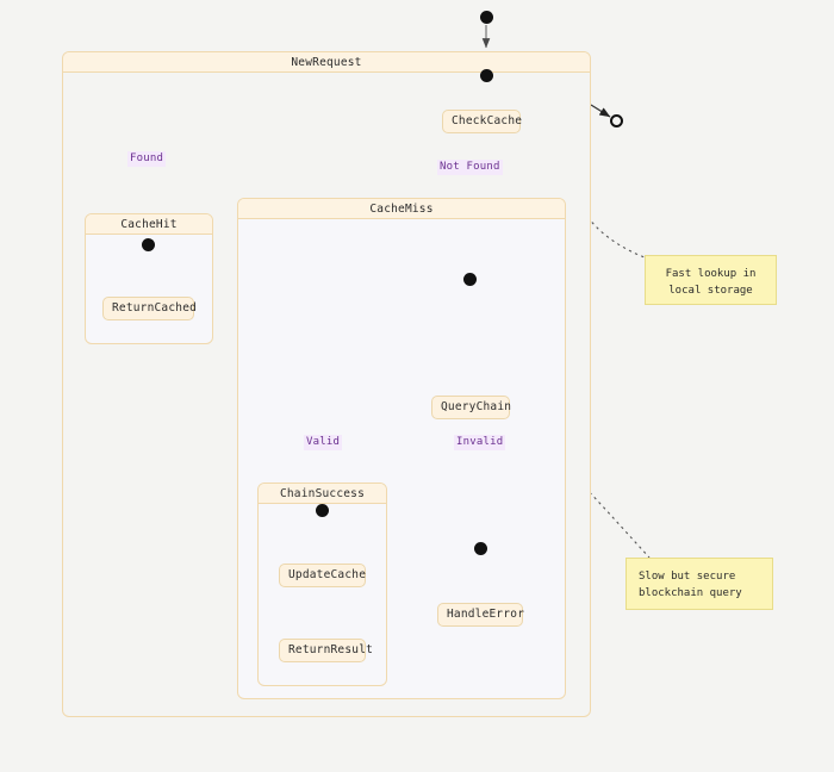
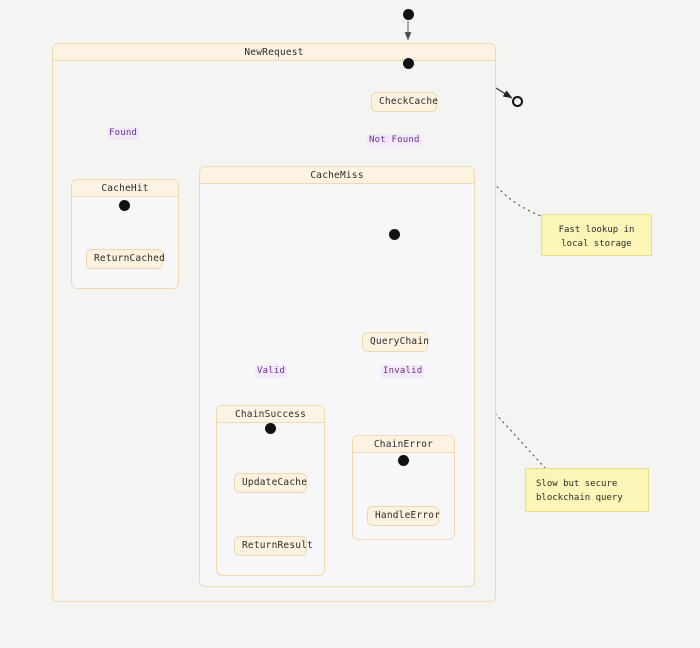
  NewRequest
  CheckCache
  Found
  Not Found
  CacheHit
  ReturnCached
  CacheMiss
  QueryChain
  Valid
  Invalid
  ChainSuccess
  UpdateCache
  ReturnResult
+ ChainError
  HandleError
  Fast lookup in
  local storage
  Slow but secure
  blockchain query
